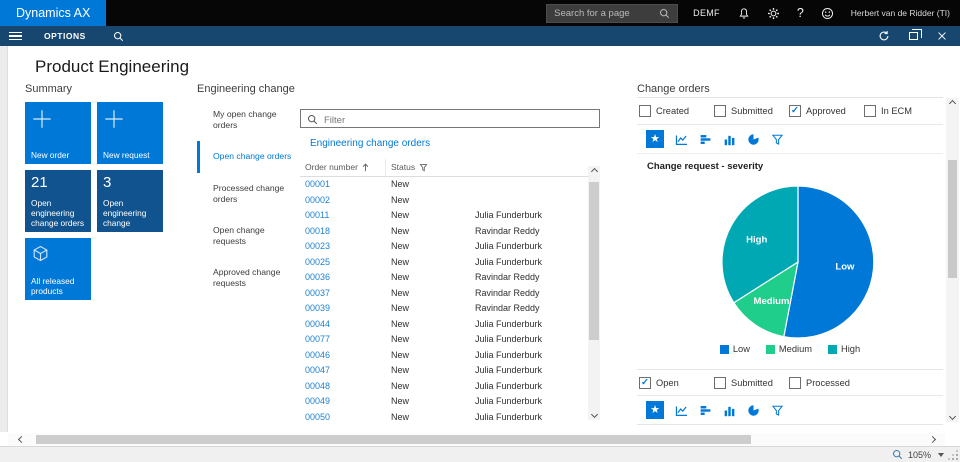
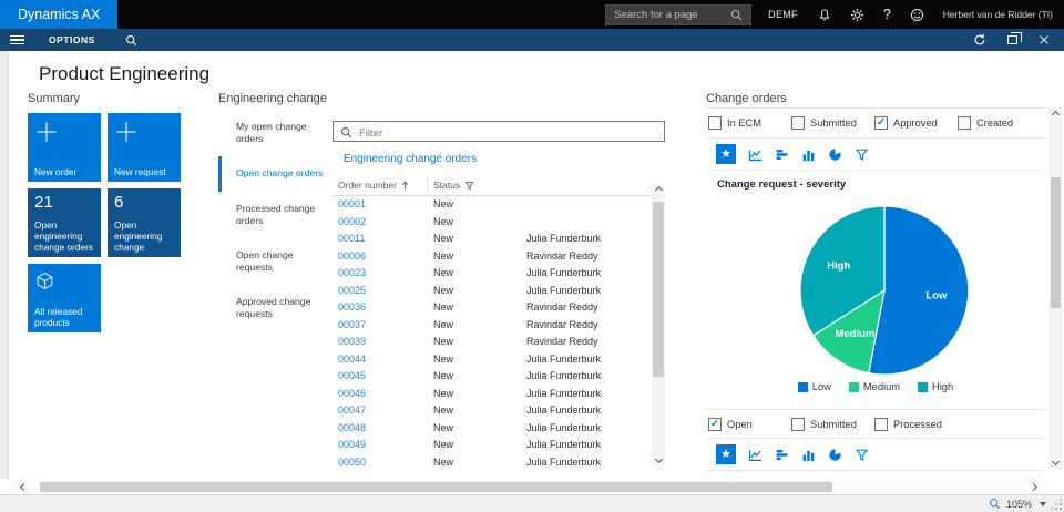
  Dynamics AX
  Search for a page
  DEMF
  ?
  Herbert van de Ridder (TI)
  OPTIONS
  Product Engineering
  Summary
  Engineering change
  Change orders
  New order
  New request
  21
  Open engineering change orders
- 3
+ 6
  Open engineering change
  All released products
  My open change orders
  Open change orders
  Processed change orders
  Open change requests
  Approved change requests
  Filter
  Engineering change orders
  Order number
  Status
  00001
  New
  00002
  New
  00011
  New
  Julia Funderburk
- 00018
+ 00006
  New
  Ravindar Reddy
  00023
  New
  Julia Funderburk
  00025
  New
  Julia Funderburk
  00036
  New
  Ravindar Reddy
  00037
  New
  Ravindar Reddy
  00039
  New
  Ravindar Reddy
  00044
  New
  Julia Funderburk
- 00077
+ 00045
  New
  Julia Funderburk
  00046
  New
  Julia Funderburk
  00047
  New
  Julia Funderburk
  00048
  New
  Julia Funderburk
  00049
  New
  Julia Funderburk
  00050
  New
  Julia Funderburk
- Created
+ In ECM
  Submitted
  ✓
  Approved
- In ECM
+ Created
  ★
  Change request - severity
  Low
  Medium
  High
  Low
  Medium
  High
  ✓
  Open
  Submitted
  Processed
  ★
  105%
